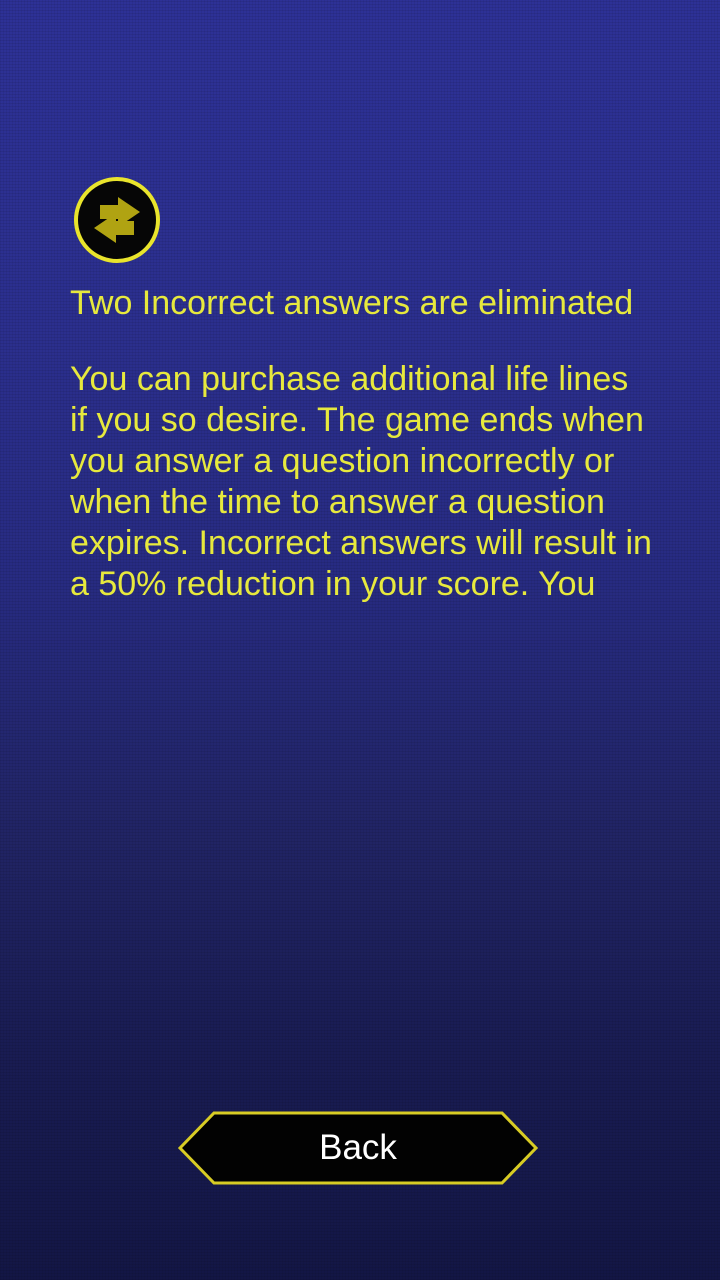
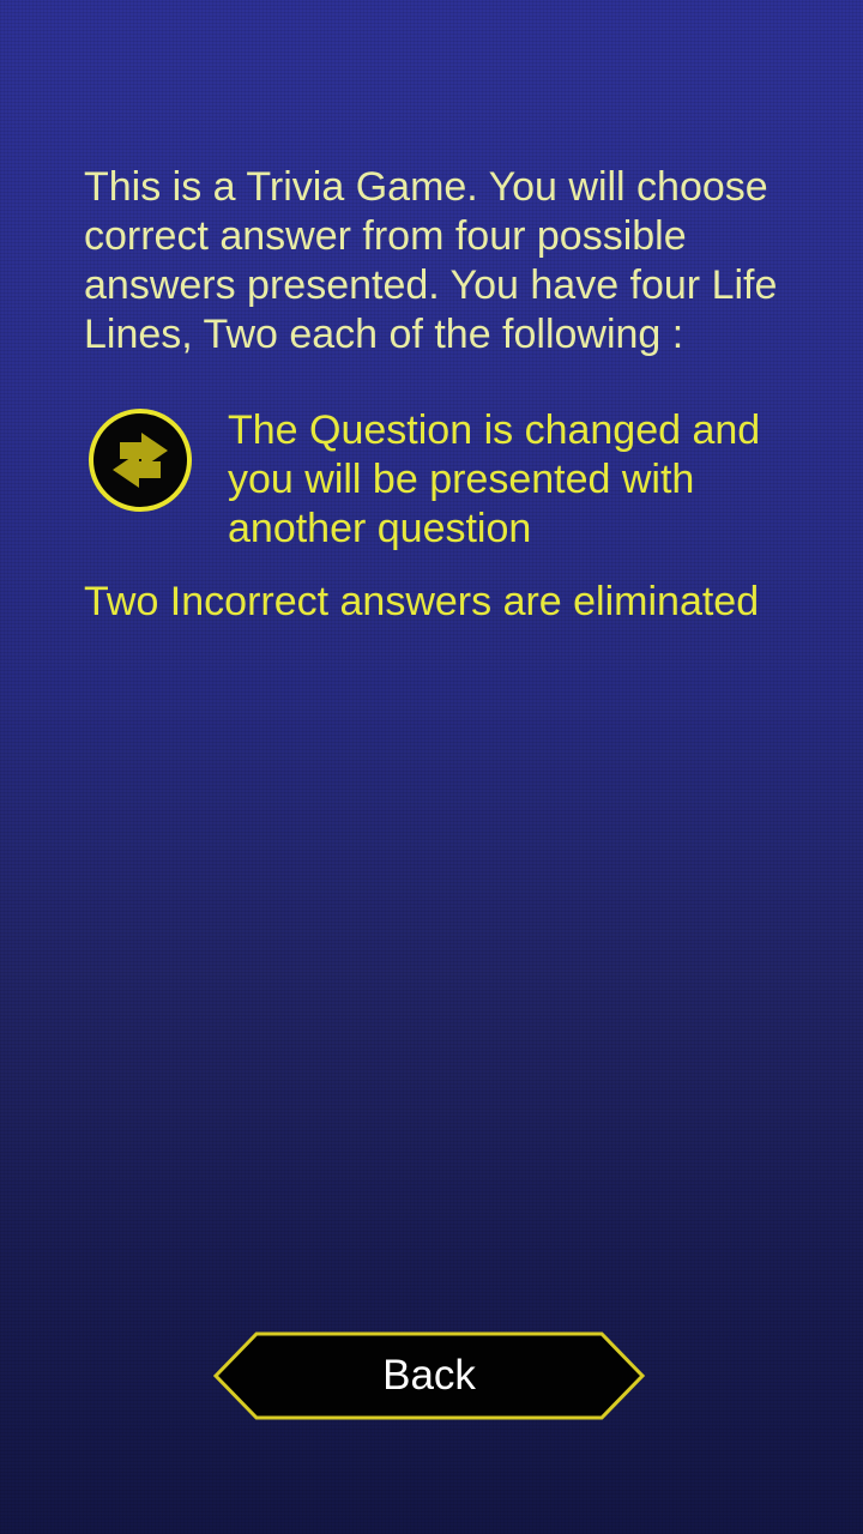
+ This is a Trivia Game. You will choose correct answer from four possible answers presented. You have four Life Lines, Two each of the following :
+ The Question is changed and you will be presented with another question
  Two Incorrect answers are eliminated
- You can purchase additional life lines if you so desire. The game ends when you answer a question incorrectly or when the time to answer a question expires. Incorrect answers will result in a 50% reduction in your score. You
  Back
